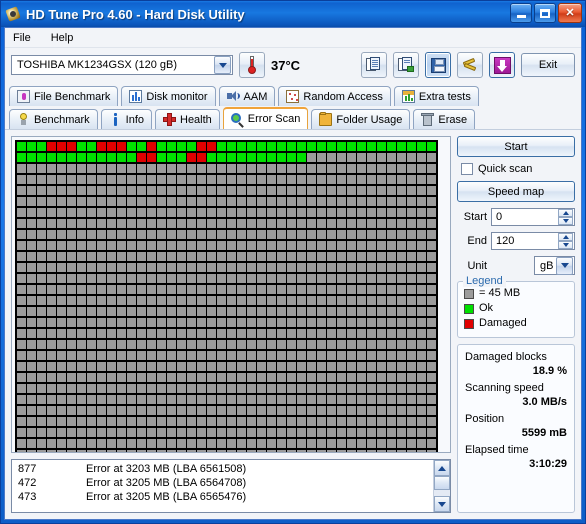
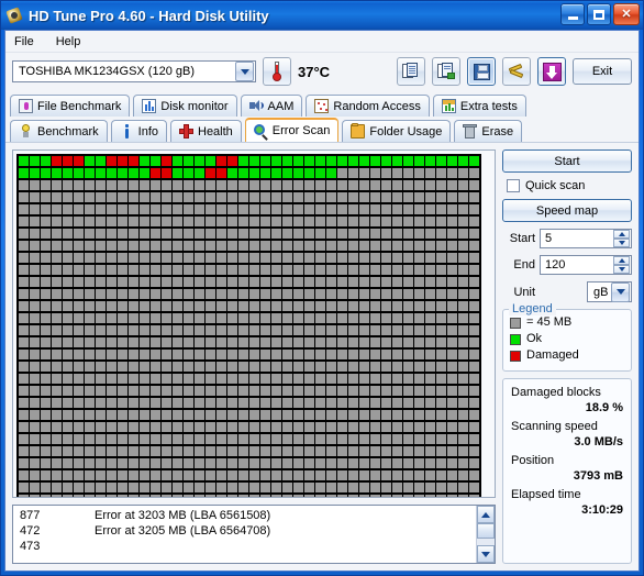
  HD Tune Pro 4.60 - Hard Disk Utility
  ✕
  File
  Help
  TOSHIBA MK1234GSX (120 gB)
  37°C
  Exit
  File Benchmark
  Disk monitor
  AAM
  Random Access
  Extra tests
  Benchmark
  Info
  Health
  Error Scan
  Folder Usage
  Erase
  877
  Error at 3203 MB (LBA 6561508)
  472
  Error at 3205 MB (LBA 6564708)
  473
- Error at 3205 MB (LBA 6565476)
  Start
  Quick scan
  Speed map
  Start
- 0
+ 5
  End
  120
  Unit
  gB
  Legend
  = 45 MB
  Ok
  Damaged
  Damaged blocks
  18.9 %
  Scanning speed
  3.0 MB/s
  Position
- 5599 mB
+ 3793 mB
  Elapsed time
  3:10:29
